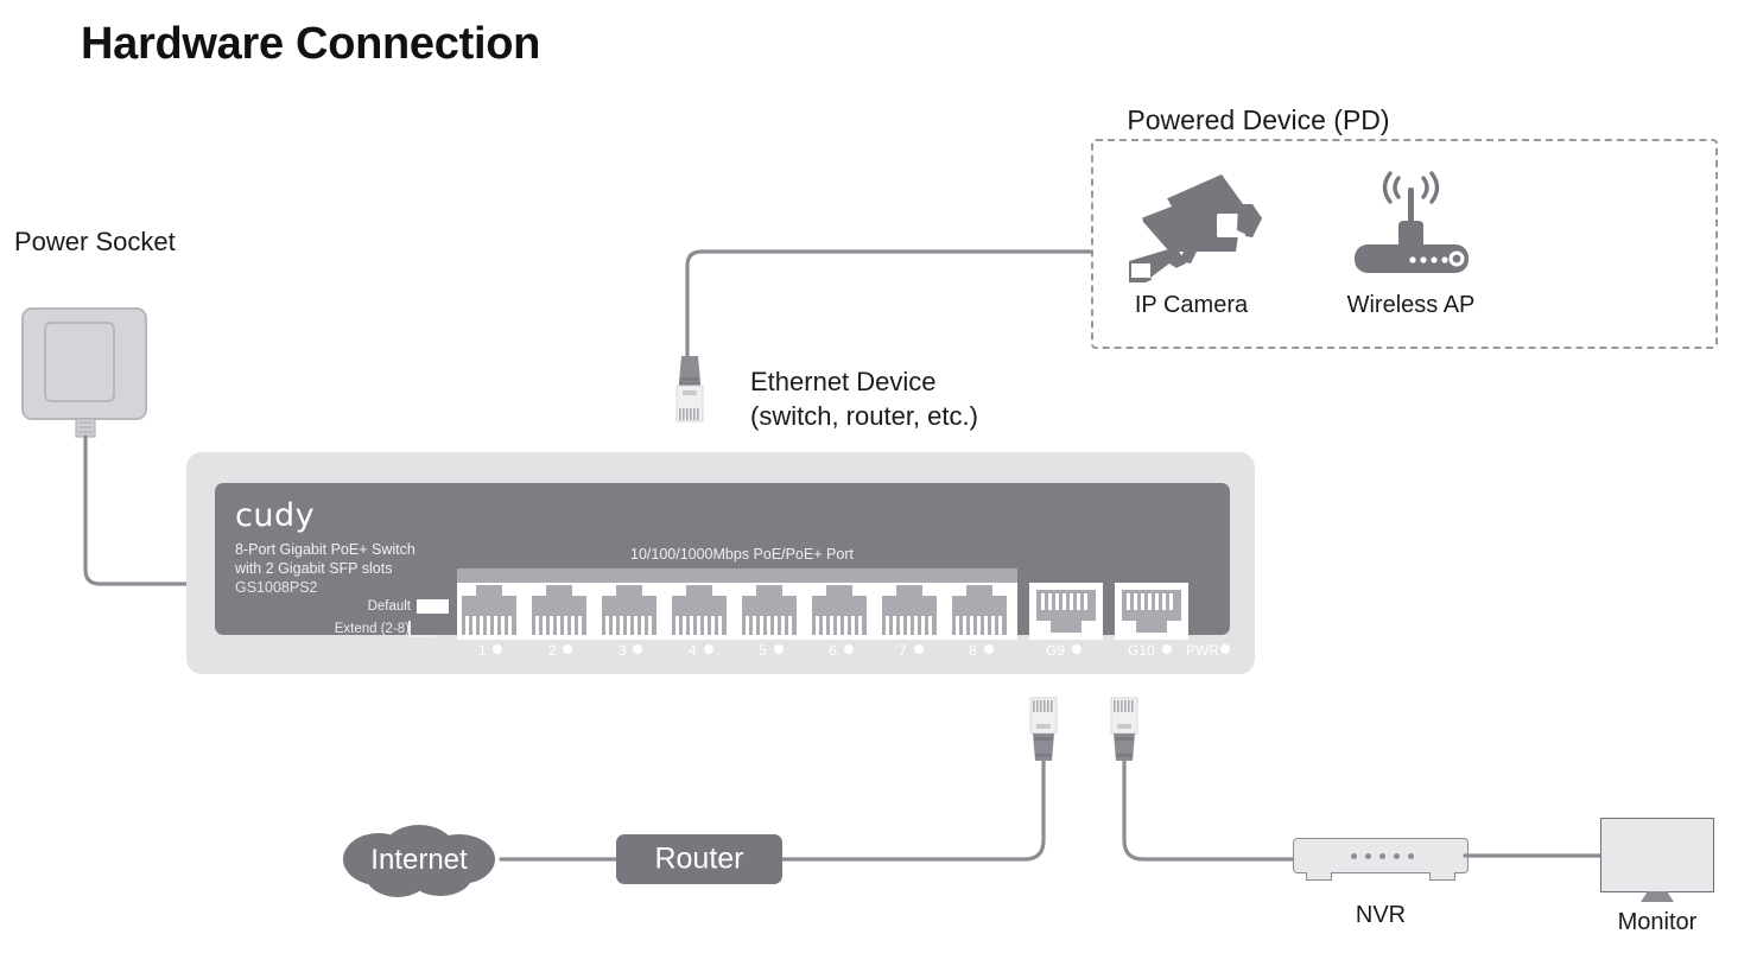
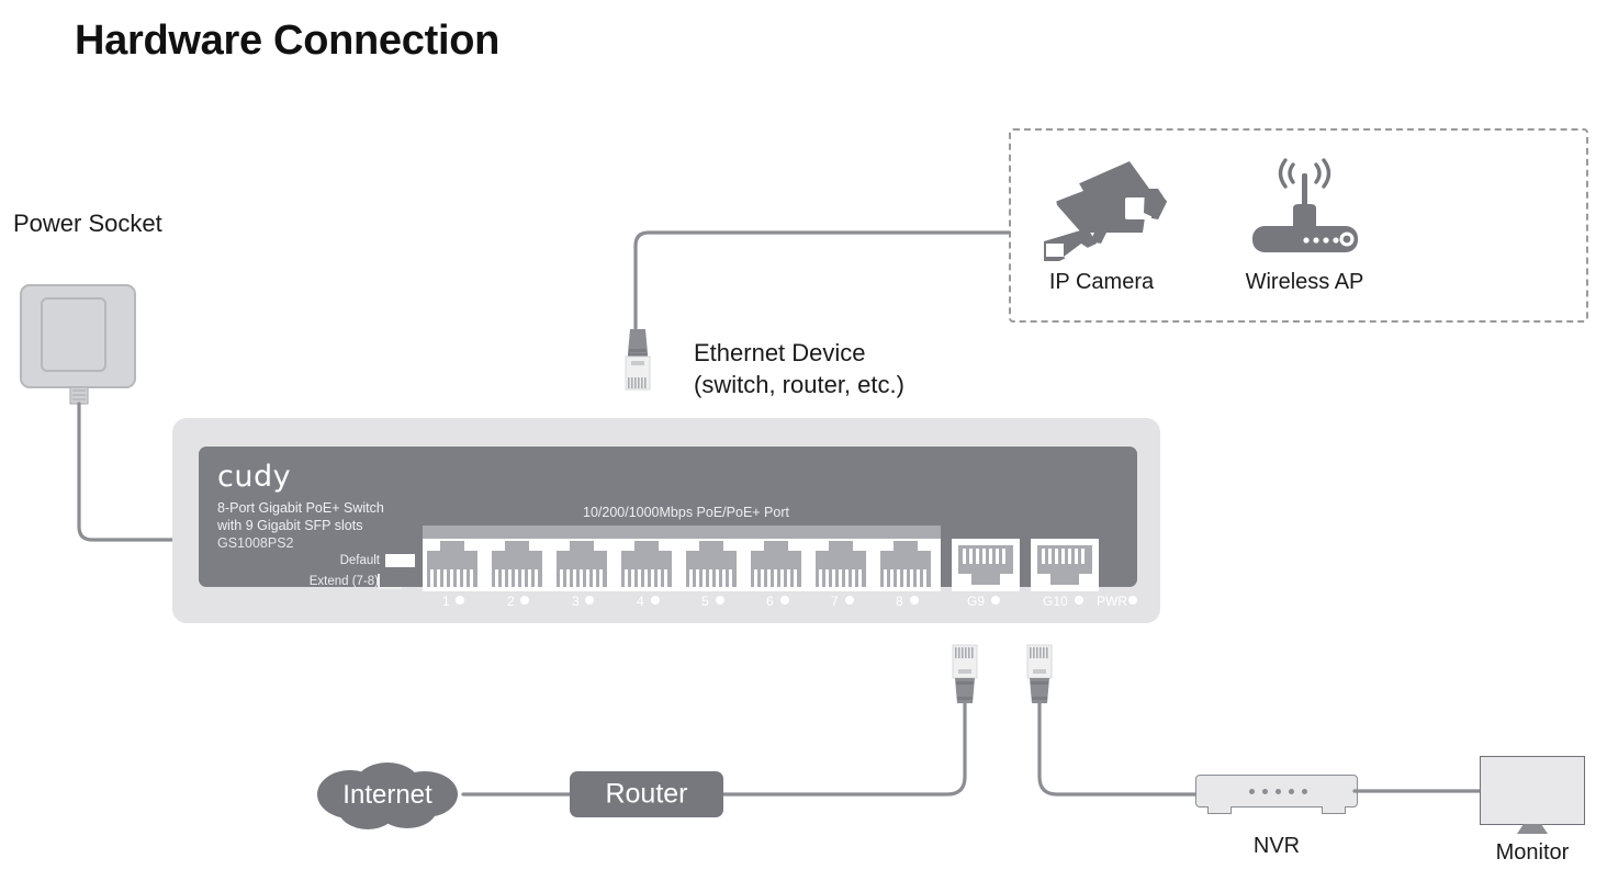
  Hardware Connection
  Power Socket
- Powered Device (PD)
  IP Camera
  Wireless AP
  Ethernet Device
  (switch, router, etc.)
  cudy
  8-Port Gigabit PoE+ Switch
- with 2 Gigabit SFP slots
+ with 9 Gigabit SFP slots
  GS1008PS2
  Default
- Extend (2-8)
+ Extend (7-8)
- 10/100/1000Mbps PoE/PoE+ Port
+ 10/200/1000Mbps PoE/PoE+ Port
  1
  2
  3
  4
  5
  6
  7
  8
  G9
  G10
  PWR
  Internet
  Router
  NVR
  Monitor
